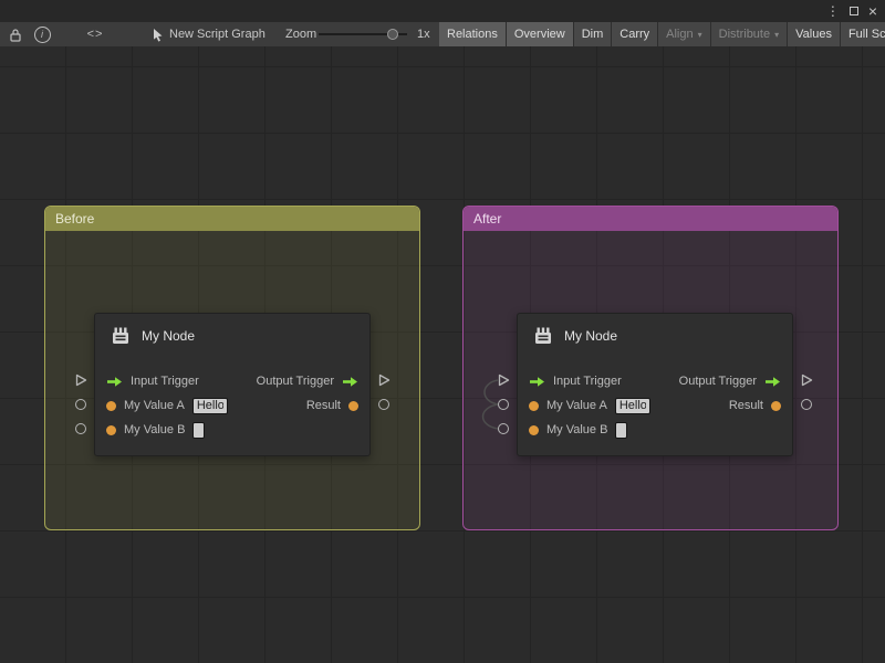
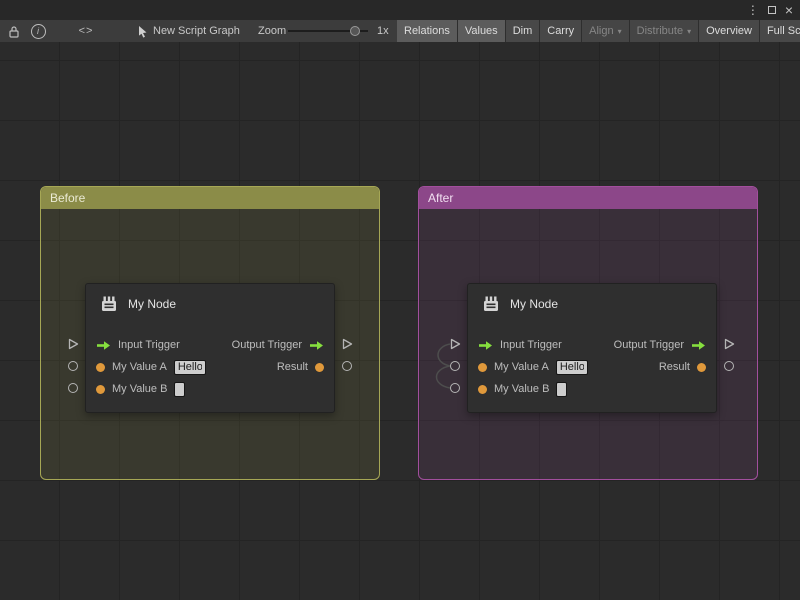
  ⋮
  ×
  i
  <>
  New Script Graph
  Zoom
  1x
  Relations
- Overview
+ Values
  Dim
  Carry
  Align
  ▾
  Distribute
  ▾
- Values
+ Overview
  Full Sc
  Before
  After
  My Node
  Input Trigger
  Output Trigger
  My Value A
  Hello
  Result
  My Value B
  My Node
  Input Trigger
  Output Trigger
  My Value A
  Hello
  Result
  My Value B
